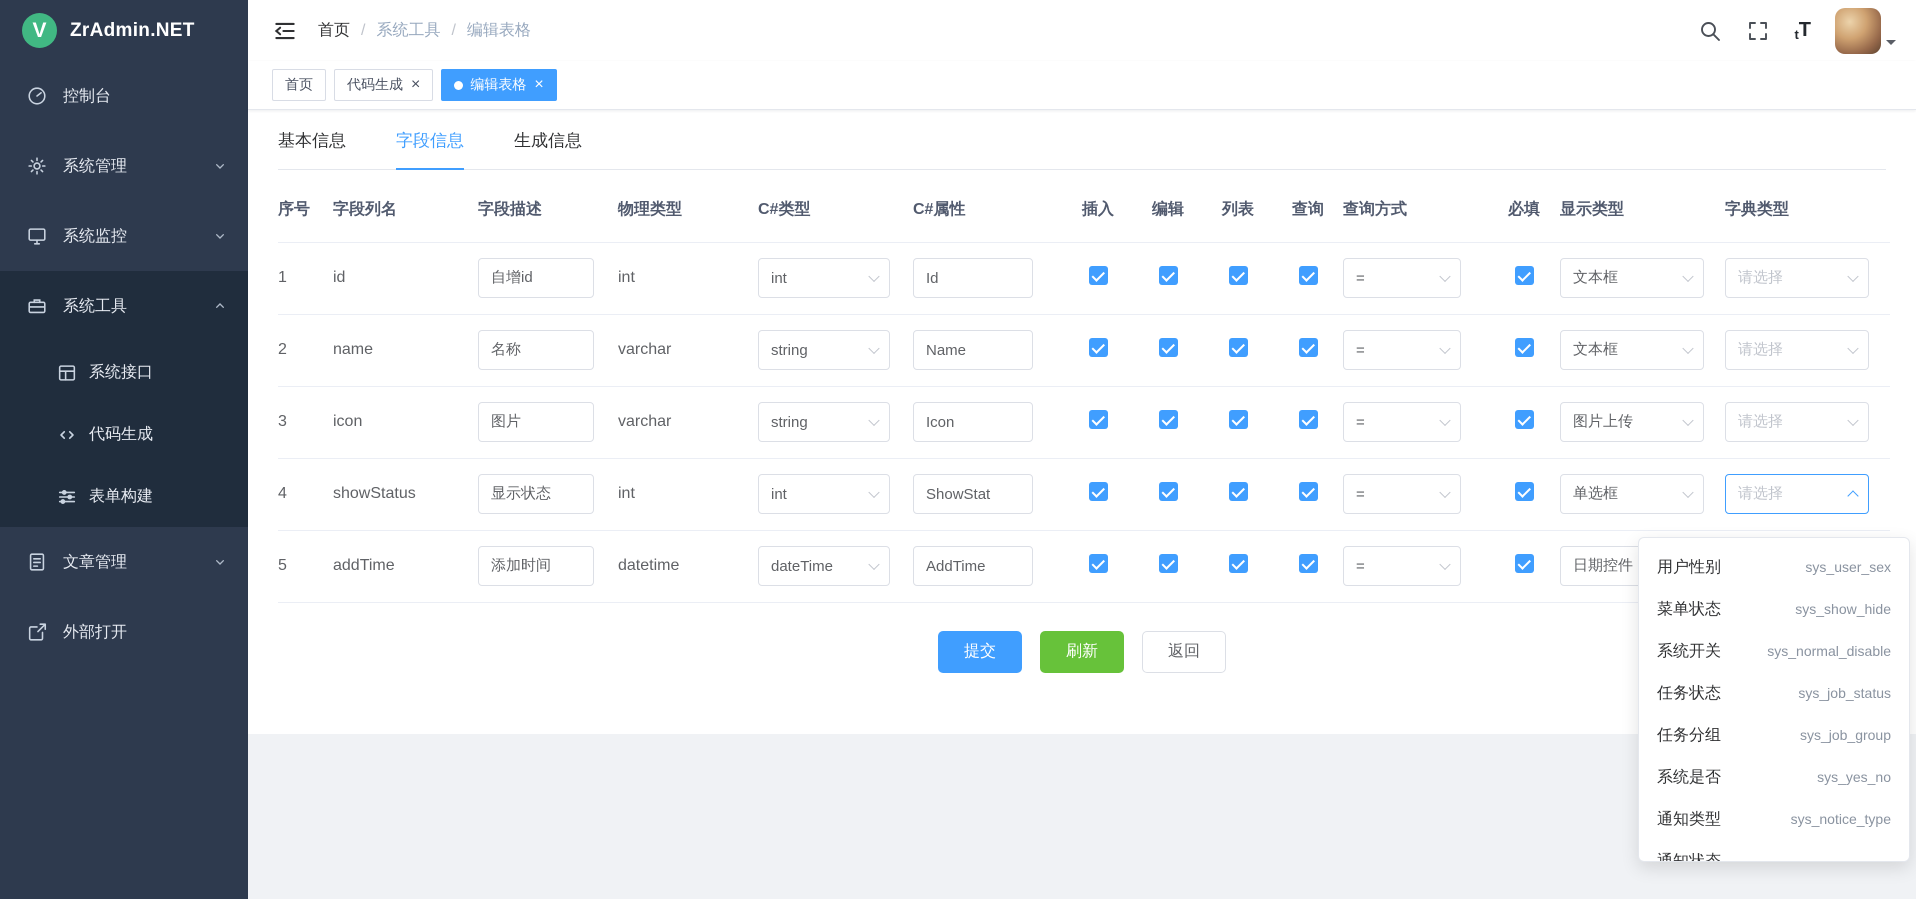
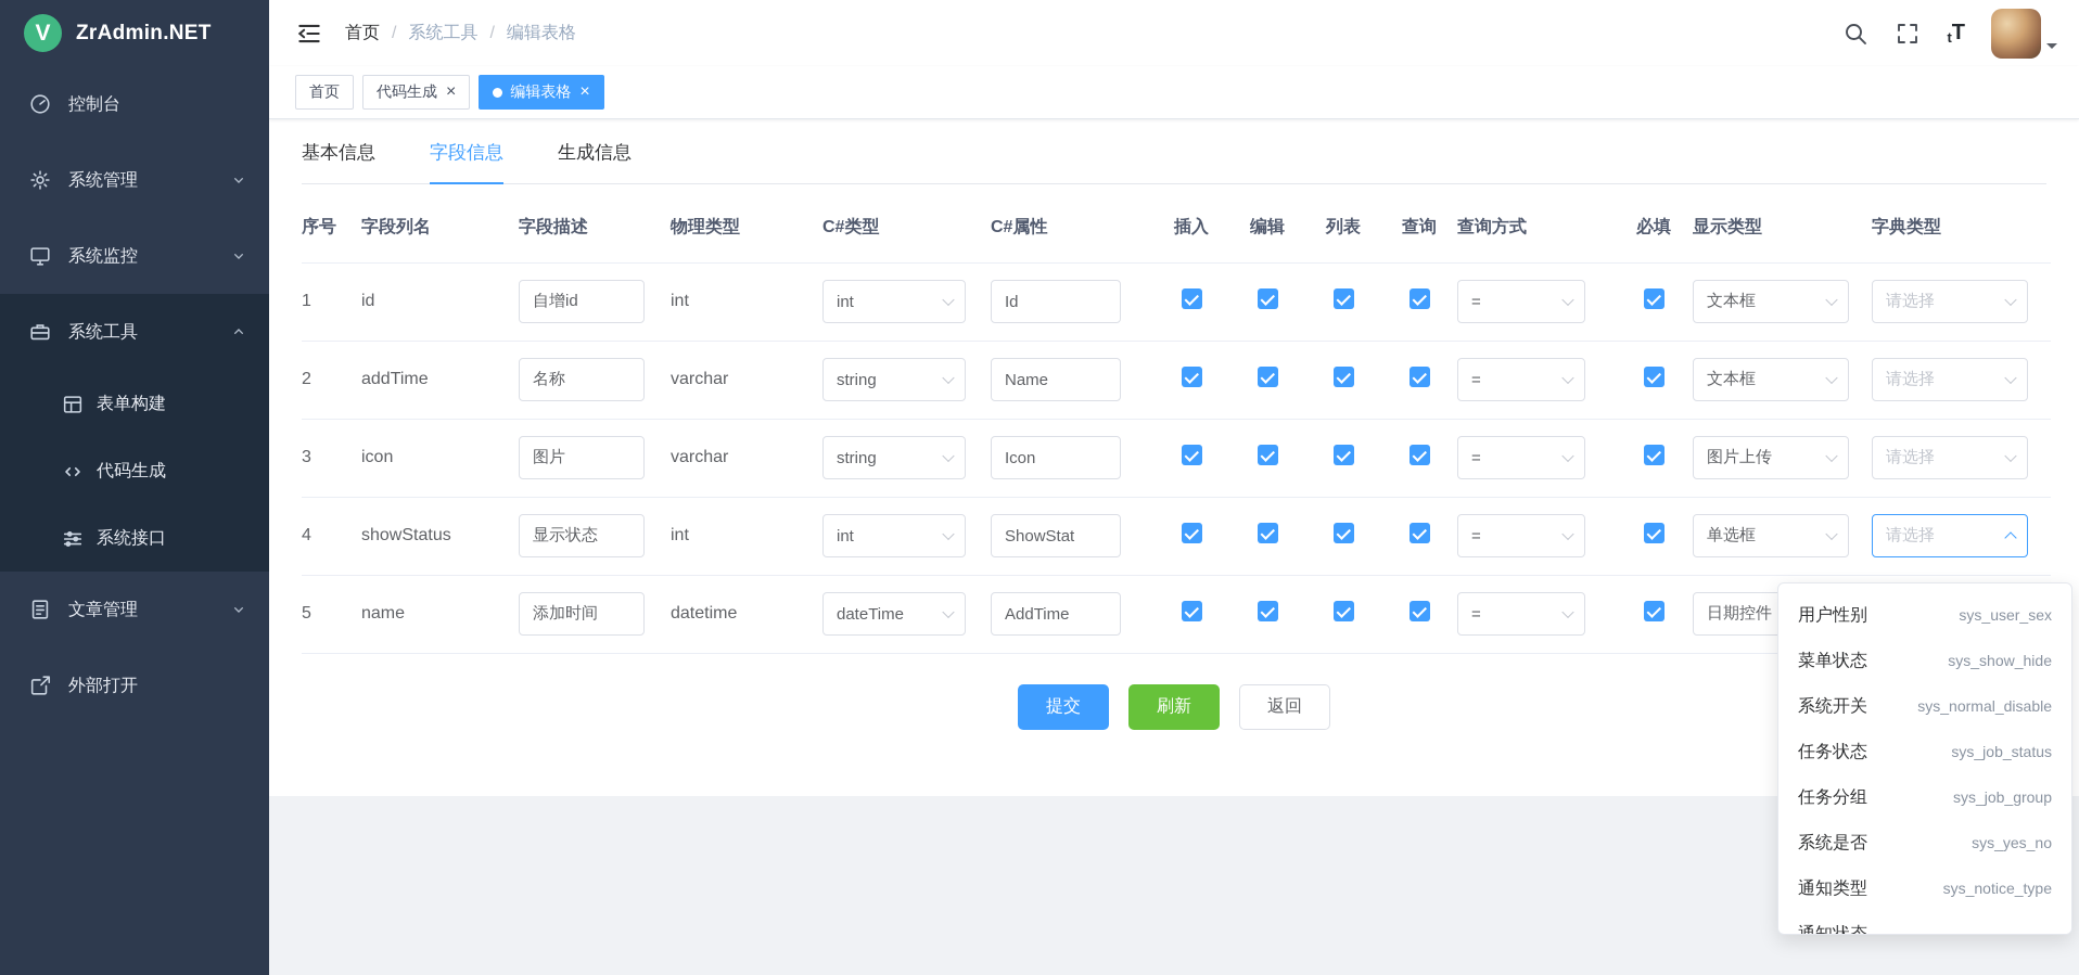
  V
  ZrAdmin.NET
  控制台
  系统管理
  系统监控
  系统工具
- 系统接口
+ 表单构建
  代码生成
- 表单构建
+ 系统接口
  文章管理
  外部打开
  首页
  /
  系统工具
  /
  编辑表格
  t
  T
  首页
  代码生成
  ×
  编辑表格
  ×
  基本信息
  字段信息
  生成信息
  序号	字段列名	字段描述	物理类型	C#类型	C#属性	插入	编辑	列表	查询	查询方式	必填	显示类型	字典类型
  1	id	自增id	int	int	Id					=		文本框	请选择
- 2	name	名称	varchar	string	Name					=		文本框	请选择
+ 2	addTime	名称	varchar	string	Name					=		文本框	请选择
  3	icon	图片	varchar	string	Icon					=		图片上传	请选择
  4	showStatus	显示状态	int	int	ShowStat					=		单选框	请选择
- 5	addTime	添加时间	datetime	dateTime	AddTime					=		日期控件
+ 5	name	添加时间	datetime	dateTime	AddTime					=		日期控件
  提交
  刷新
  返回
  用户性别
  sys_user_sex
  菜单状态
  sys_show_hide
  系统开关
  sys_normal_disable
  任务状态
  sys_job_status
  任务分组
  sys_job_group
  系统是否
  sys_yes_no
  通知类型
  sys_notice_type
